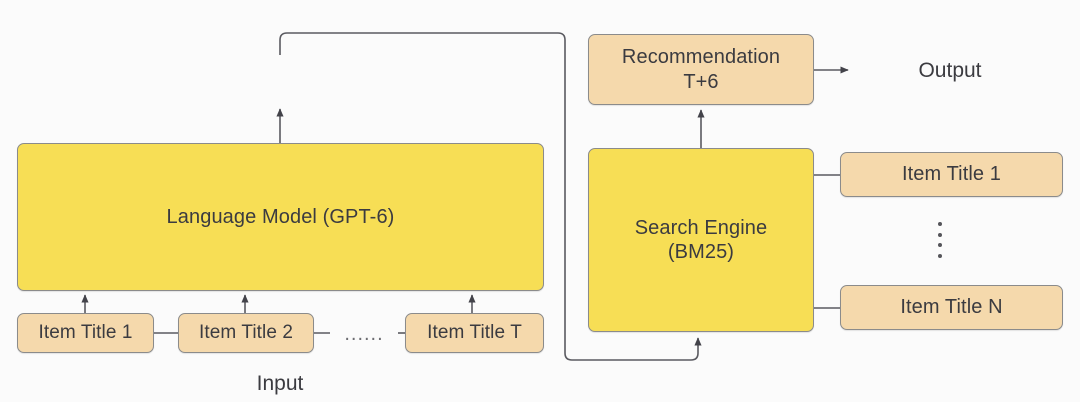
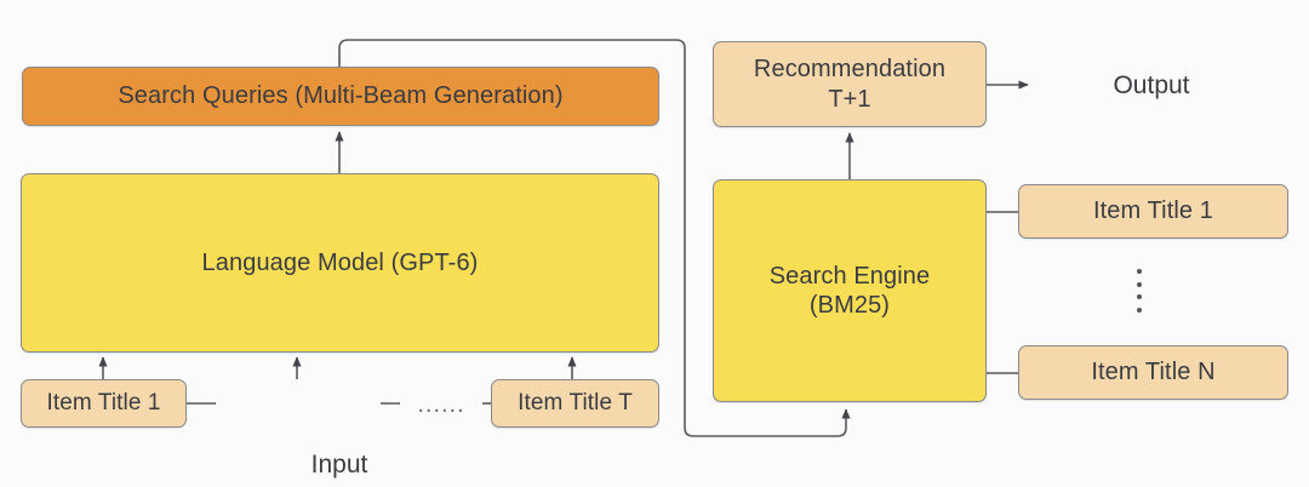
+ Search Queries (Multi-Beam Generation)
  Language Model (GPT-6)
  Item Title 1
- Item Title 2
  Item Title T
  ......
  Input
  Recommendation
- T+6
+ T+1
  Search Engine
  (BM25)
  Item Title 1
  Item Title N
  Output
